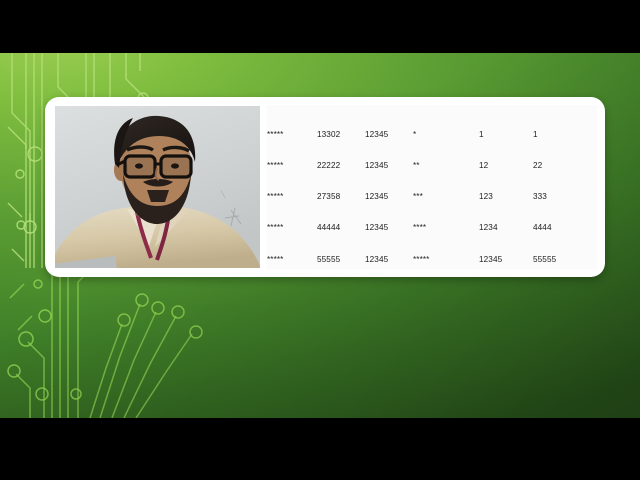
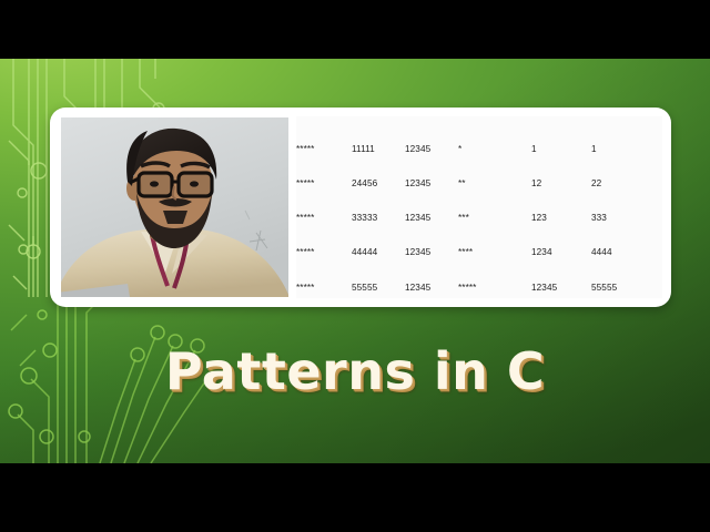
  *****
  *****
  *****
  *****
  *****
- 13302
+ 11111
- 22222
+ 24456
- 27358
+ 33333
  44444
  55555
  12345
  12345
  12345
  12345
  12345
  *
  **
  ***
  ****
  *****
  1
  12
  123
  1234
  12345
  1
  22
  333
  4444
  55555
+ Patterns in C
